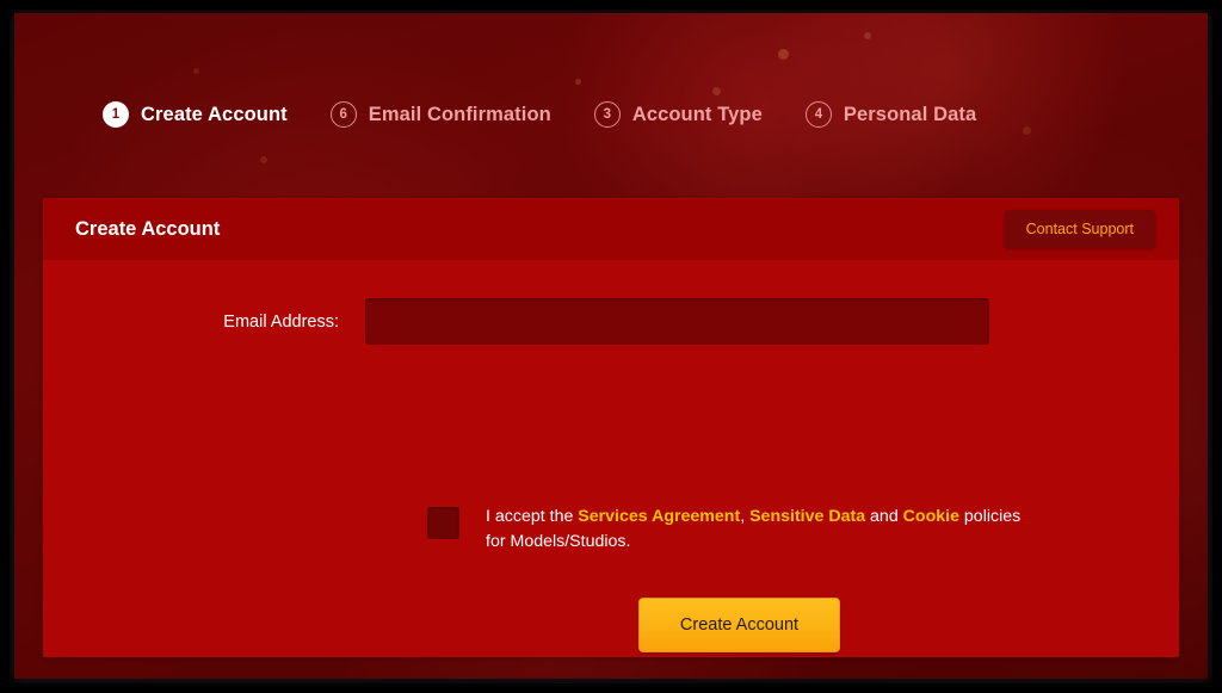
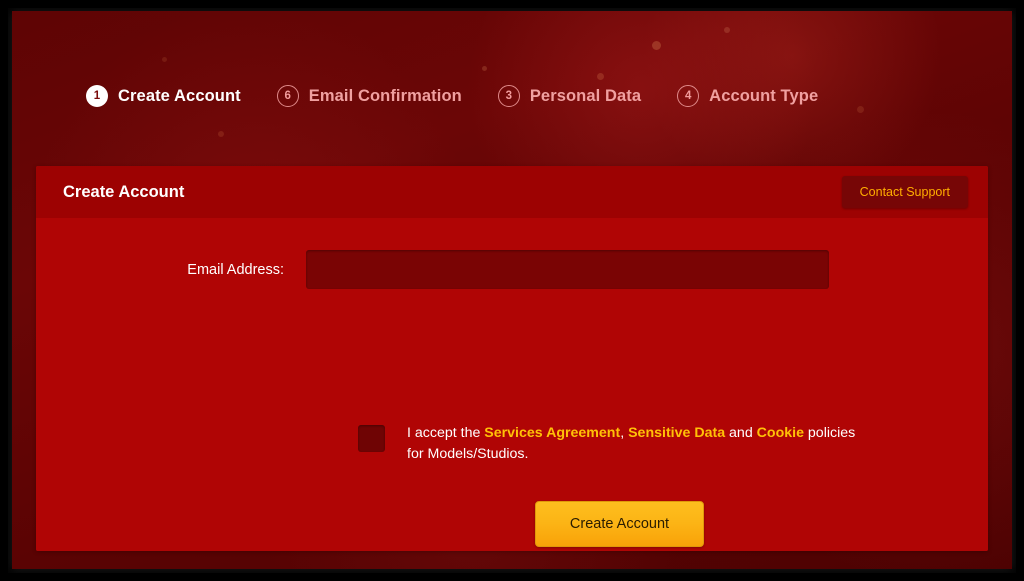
  1
  Create Account
  6
  Email Confirmation
  3
- Account Type
+ Personal Data
  4
- Personal Data
+ Account Type
  Create Account
  Contact Support
  Email Address:
  I accept the Services Agreement, Sensitive Data and Cookie policies for Models/Studios.
  Create Account
